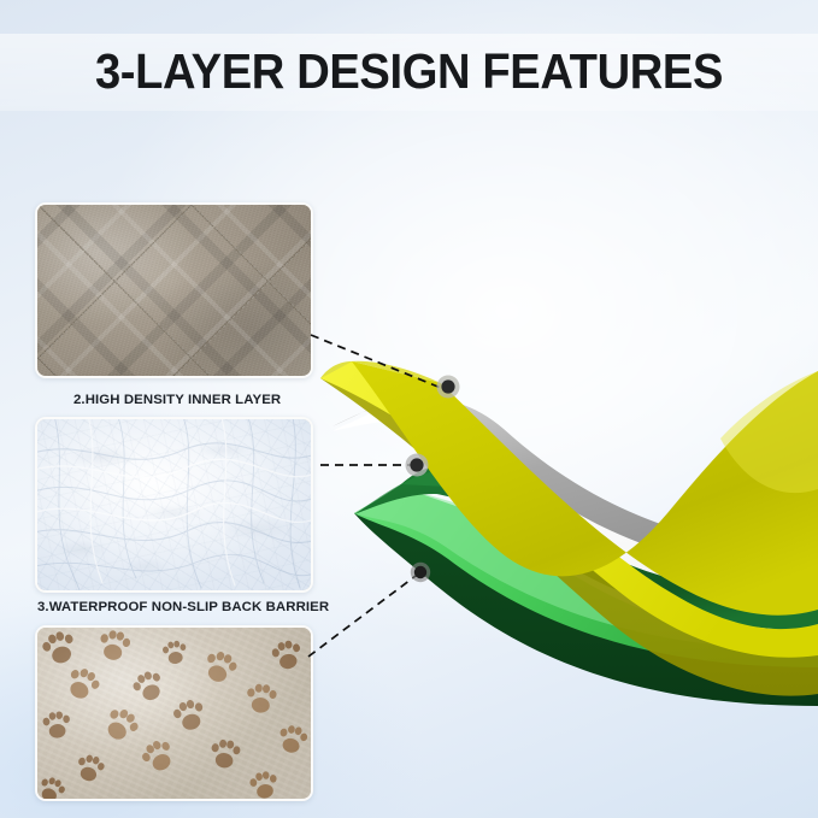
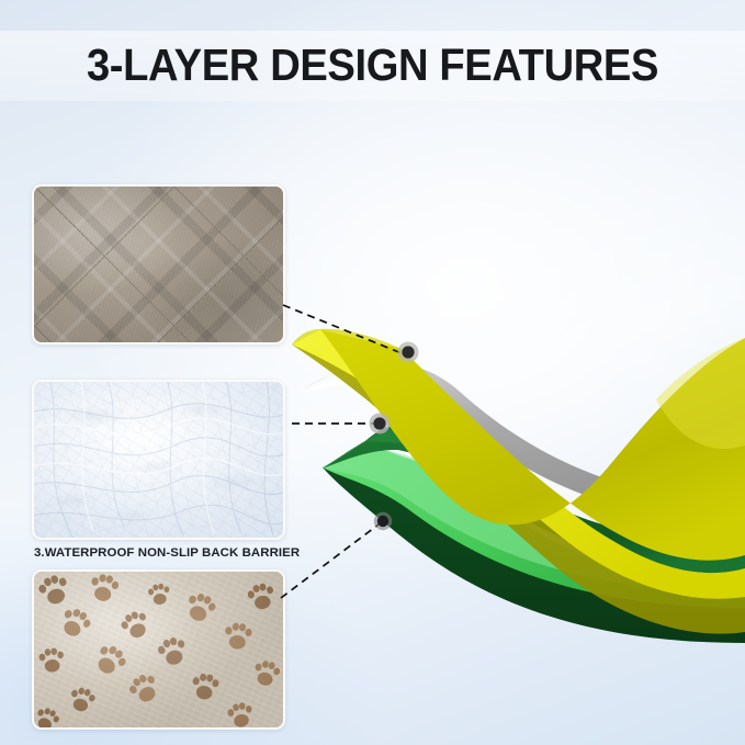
  3-LAYER DESIGN FEATURES
- 2.HIGH DENSITY INNER LAYER
  3.WATERPROOF NON-SLIP BACK BARRIER
